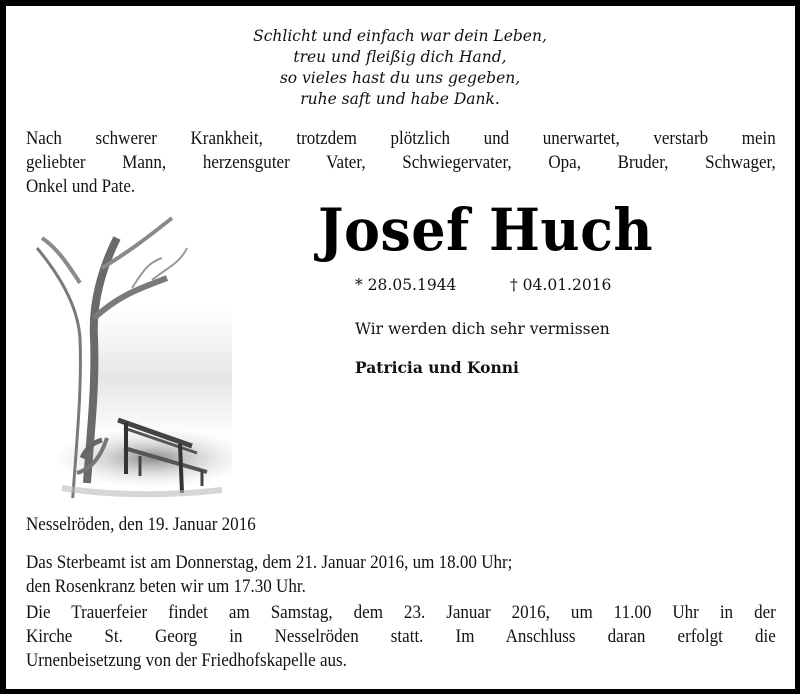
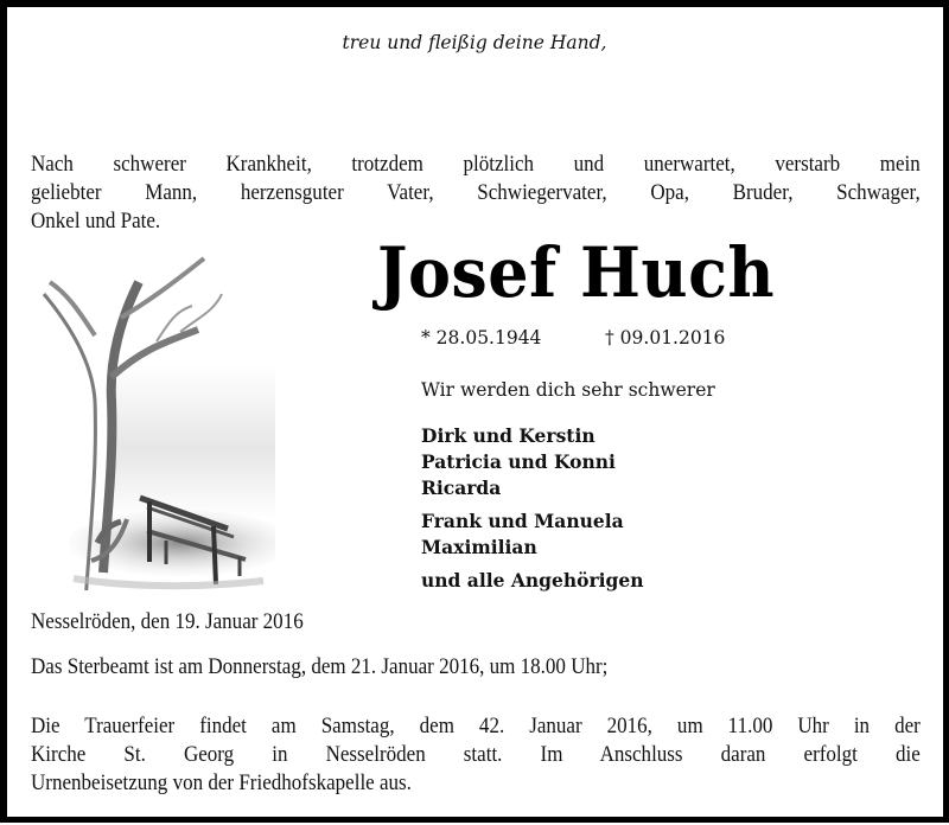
- Schlicht und einfach war dein Leben,
- treu und fleißig dich Hand,
+ treu und fleißig deine Hand,
- so vieles hast du uns gegeben,
- ruhe saft und habe Dank.
  Nach schwerer Krankheit, trotzdem plötzlich und unerwartet, verstarb mein
  geliebter Mann, herzensguter Vater, Schwiegervater, Opa, Bruder, Schwager,
  Onkel und Pate.
  Josef Huch
  * 28.05.1944
- † 04.01.2016
+ † 09.01.2016
- Wir werden dich sehr vermissen
+ Wir werden dich sehr schwerer
+ Dirk und Kerstin
  Patricia und Konni
+ Ricarda
+ Frank und Manuela
+ Maximilian
+ und alle Angehörigen
  Nesselröden, den 19. Januar 2016
  Das Sterbeamt ist am Donnerstag, dem 21. Januar 2016, um 18.00 Uhr;
- den Rosenkranz beten wir um 17.30 Uhr.
- Die Trauerfeier findet am Samstag, dem 23. Januar 2016, um 11.00 Uhr in der
+ Die Trauerfeier findet am Samstag, dem 42. Januar 2016, um 11.00 Uhr in der
  Kirche St. Georg in Nesselröden statt. Im Anschluss daran erfolgt die
  Urnenbeisetzung von der Friedhofskapelle aus.
